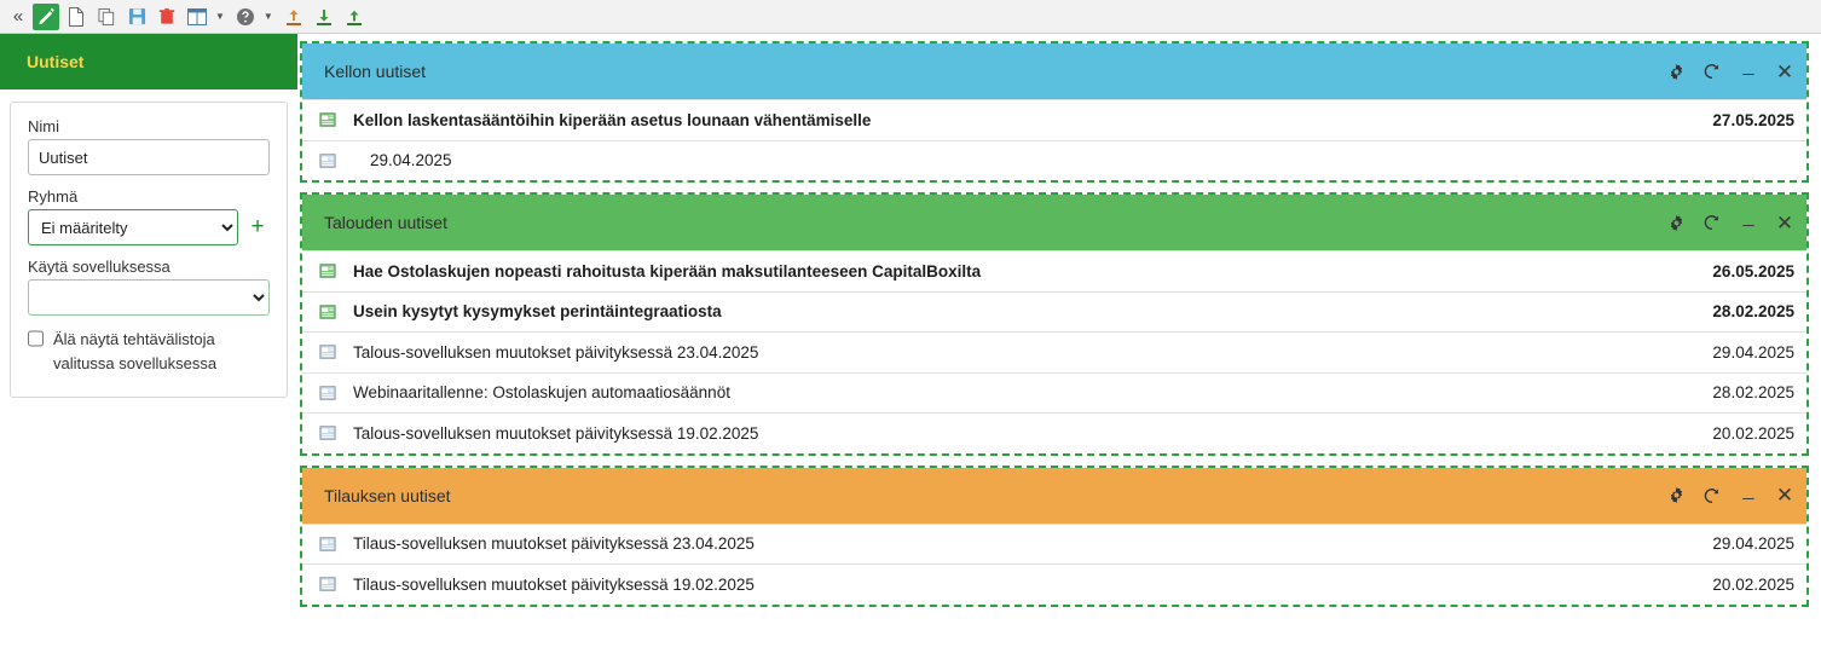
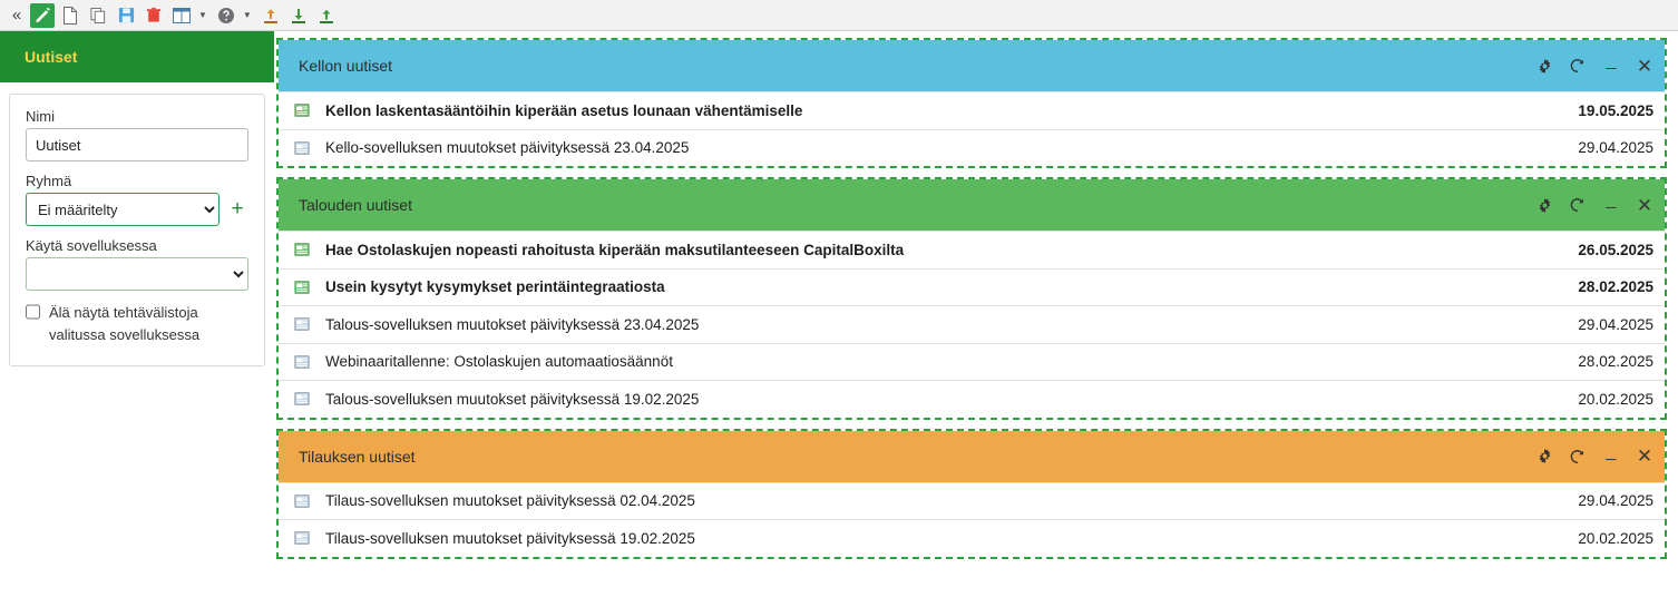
  «
  ▼
  ▼
  Uutiset
  Nimi
  Uutiset
  Ryhmä
  Ei määritelty
  +
  Käytä sovelluksessa
  Älä näytä tehtävälistoja valitussa sovelluksessa
  Kellon uutiset
  _
  ✕
  Kellon laskentasääntöihin kiperään asetus lounaan vähentämiselle
- 27.05.2025
+ 19.05.2025
+ Kello-sovelluksen muutokset päivityksessä 23.04.2025
  29.04.2025
  Talouden uutiset
  _
  ✕
  Hae Ostolaskujen nopeasti rahoitusta kiperään maksutilanteeseen CapitalBoxilta
  26.05.2025
  Usein kysytyt kysymykset perintäintegraatiosta
  28.02.2025
  Talous-sovelluksen muutokset päivityksessä 23.04.2025
  29.04.2025
  Webinaaritallenne: Ostolaskujen automaatiosäännöt
  28.02.2025
  Talous-sovelluksen muutokset päivityksessä 19.02.2025
  20.02.2025
  Tilauksen uutiset
  _
  ✕
- Tilaus-sovelluksen muutokset päivityksessä 23.04.2025
+ Tilaus-sovelluksen muutokset päivityksessä 02.04.2025
  29.04.2025
  Tilaus-sovelluksen muutokset päivityksessä 19.02.2025
  20.02.2025
